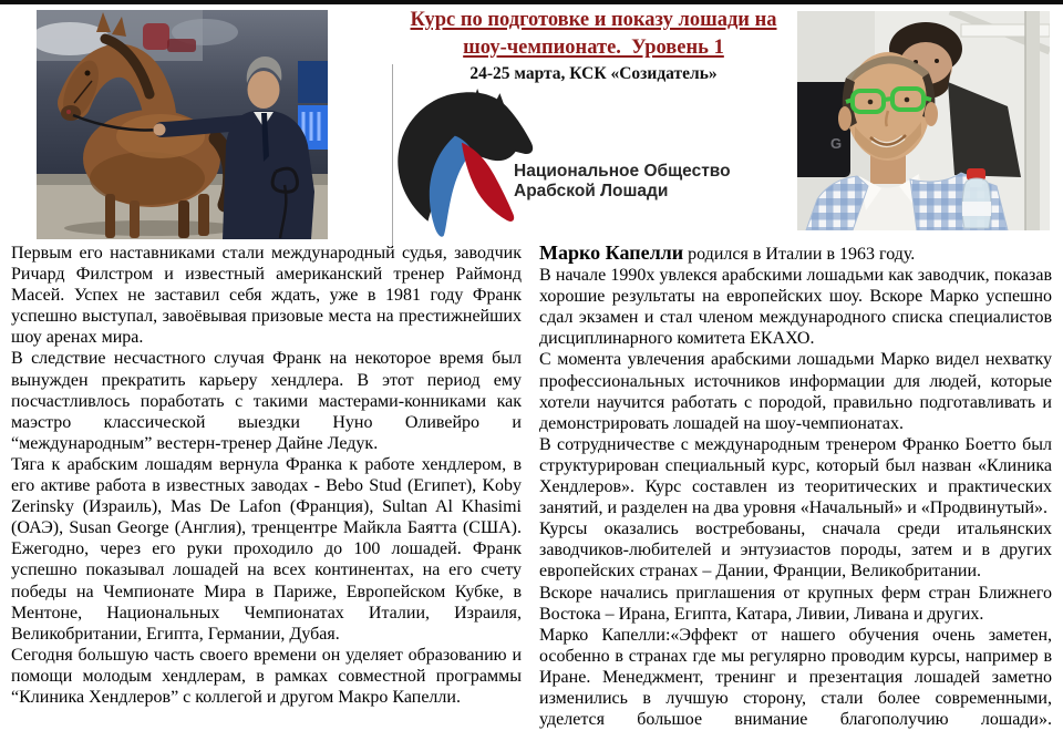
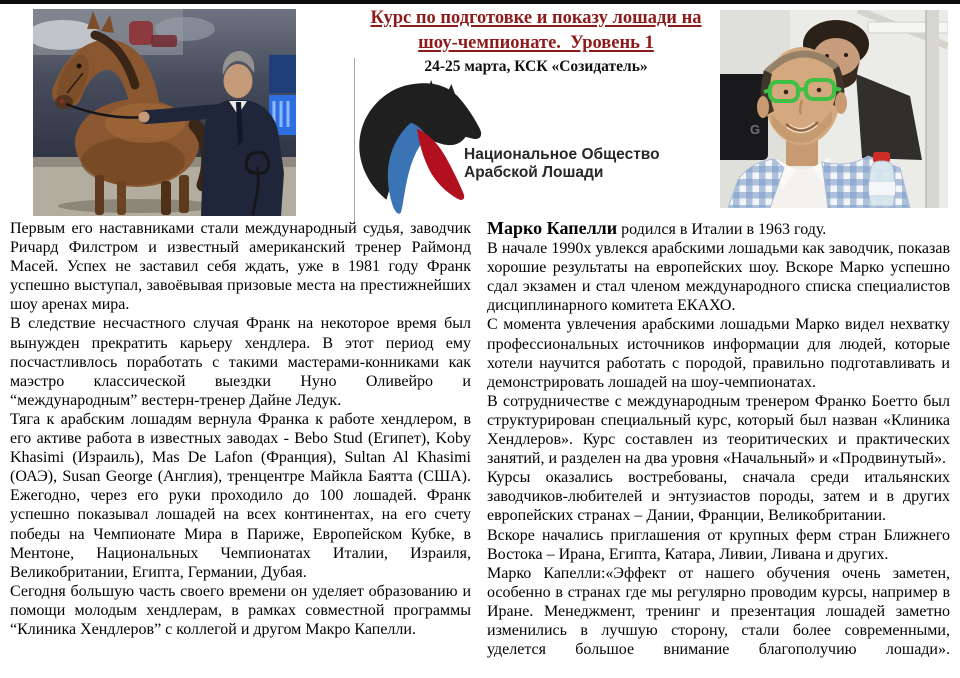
  Курс по подготовке и показу лошади на
  шоу-чемпионате. Уровень 1
  24-25 марта, КСК «Созидатель»
  Национальное Общество
  Арабской Лошади
  G
  Первым его наставниками стали международный судья, заводчик Ричард Филстром и известный американский тренер Раймонд Масей. Успех не заставил себя ждать, уже в 1981 году Франк успешно выступал, завоёвывая призовые места на престижнейших шоу аренах мира.
  В следствие несчастного случая Франк на некоторое время был вынужден прекратить карьеру хендлера. В этот период ему посчастливлось поработать с такими мастерами-конниками как маэстро классической выездки Нуно Оливейро и “международным” вестерн-тренер Дайне Ледук.
- Тяга к арабским лошадям вернула Франка к работе хендлером, в его активе работа в известных заводах - Bebo Stud (Египет), Koby Zerinsky (Израиль), Mas De Lafon (Франция), Sultan Al Khasimi (ОАЭ), Susan George (Англия), тренцентре Майкла Баятта (США). Ежегодно, через его руки проходило до 100 лошадей. Франк успешно показывал лошадей на всех континентах, на его счету победы на Чемпионате Мира в Париже, Европейском Кубке, в Ментоне, Национальных Чемпионатах Италии, Израиля, Великобритании, Египта, Германии, Дубая.
+ Тяга к арабским лошадям вернула Франка к работе хендлером, в его активе работа в известных заводах - Bebo Stud (Египет), Koby Khasimi (Израиль), Mas De Lafon (Франция), Sultan Al Khasimi (ОАЭ), Susan George (Англия), тренцентре Майкла Баятта (США). Ежегодно, через его руки проходило до 100 лошадей. Франк успешно показывал лошадей на всех континентах, на его счету победы на Чемпионате Мира в Париже, Европейском Кубке, в Ментоне, Национальных Чемпионатах Италии, Израиля, Великобритании, Египта, Германии, Дубая.
  Сегодня большую часть своего времени он уделяет образованию и помощи молодым хендлерам, в рамках совместной программы “Клиника Хендлеров” с коллегой и другом Макро Капелли.
  Марко Капелли родился в Италии в 1963 году.
  В начале 1990х увлекся арабскими лошадьми как заводчик, показав хорошие результаты на европейских шоу. Вскоре Марко успешно сдал экзамен и стал членом международного списка специалистов дисциплинарного комитета ЕКАХО.
  С момента увлечения арабскими лошадьми Марко видел нехватку профессиональных источников информации для людей, которые хотели научится работать с породой, правильно подготавливать и демонстрировать лошадей на шоу-чемпионатах.
  В сотрудничестве с международным тренером Франко Боетто был структурирован специальный курс, который был назван «Клиника Хендлеров». Курс составлен из теоритических и практических занятий, и разделен на два уровня «Начальный» и «Продвинутый».
  Курсы оказались востребованы, сначала среди итальянских заводчиков-любителей и энтузиастов породы, затем и в других европейских странах – Дании, Франции, Великобритании.
  Вскоре начались приглашения от крупных ферм стран Ближнего Востока – Ирана, Египта, Катара, Ливии, Ливана и других.
  Марко Капелли:«Эффект от нашего обучения очень заметен, особенно в странах где мы регулярно проводим курсы, например в Иране. Менеджмент, тренинг и презентация лошадей заметно изменились в лучшую сторону, стали более современными, уделется большое внимание благополучию лошади».
